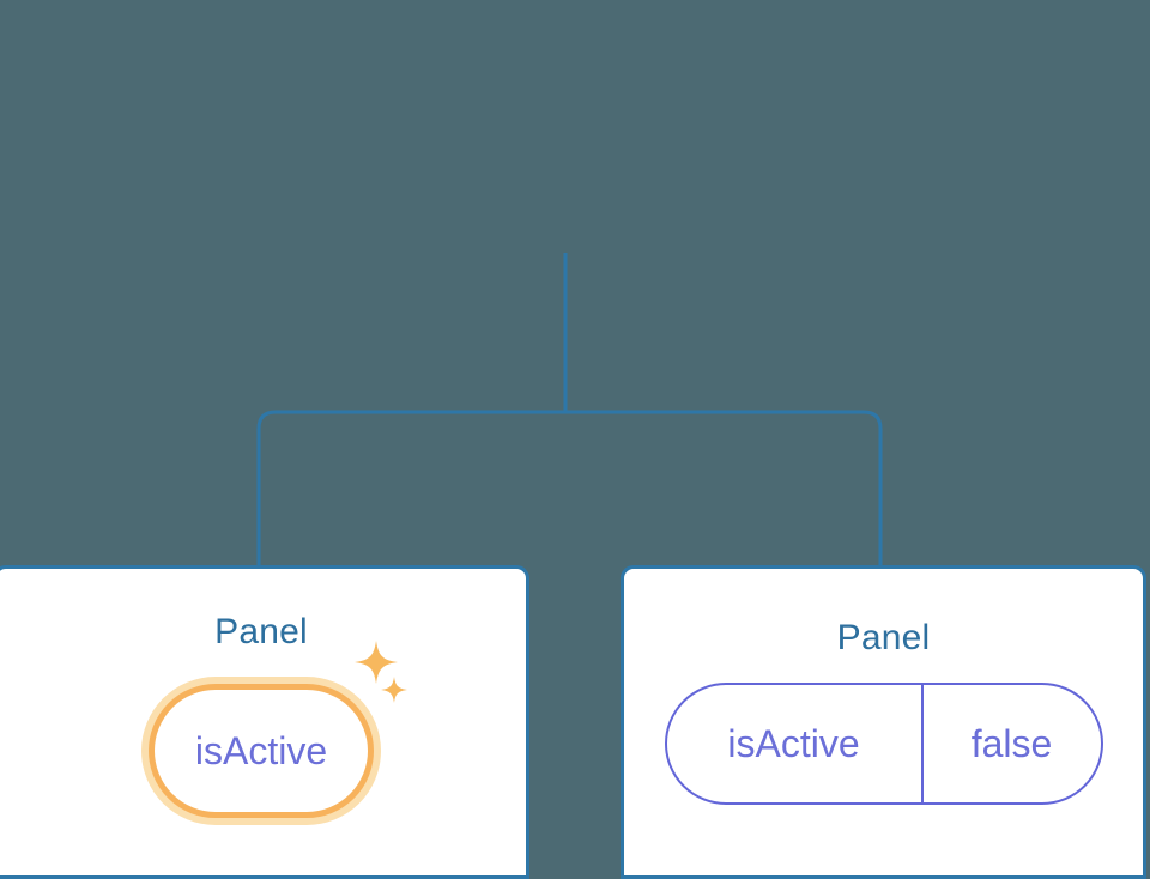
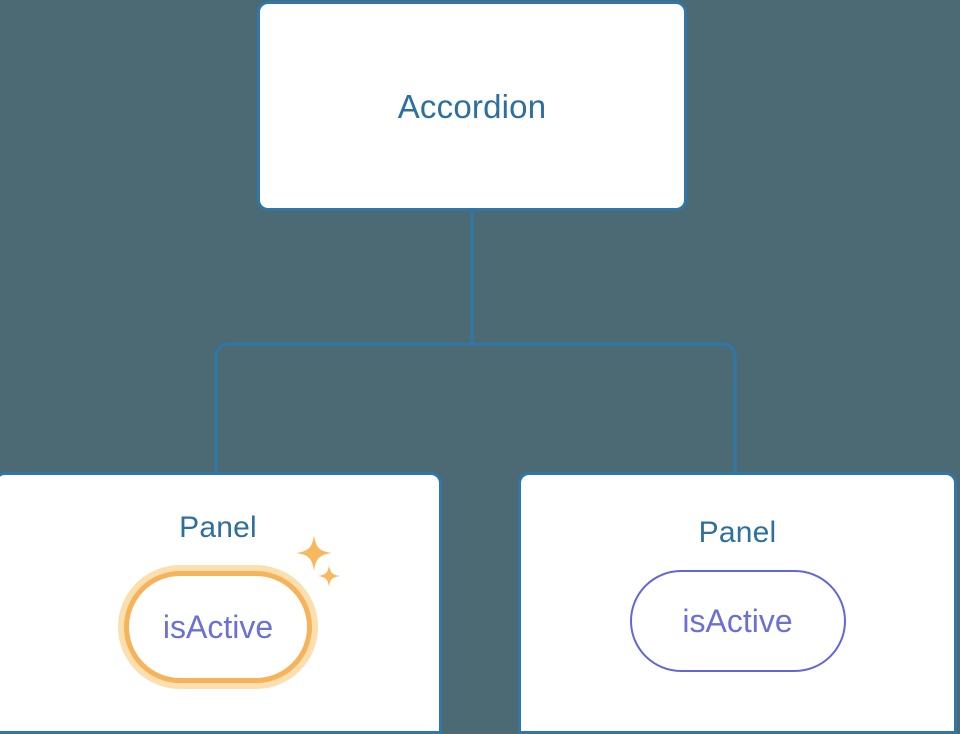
+ Accordion
  Panel
  isActive
  Panel
  isActive
- false
